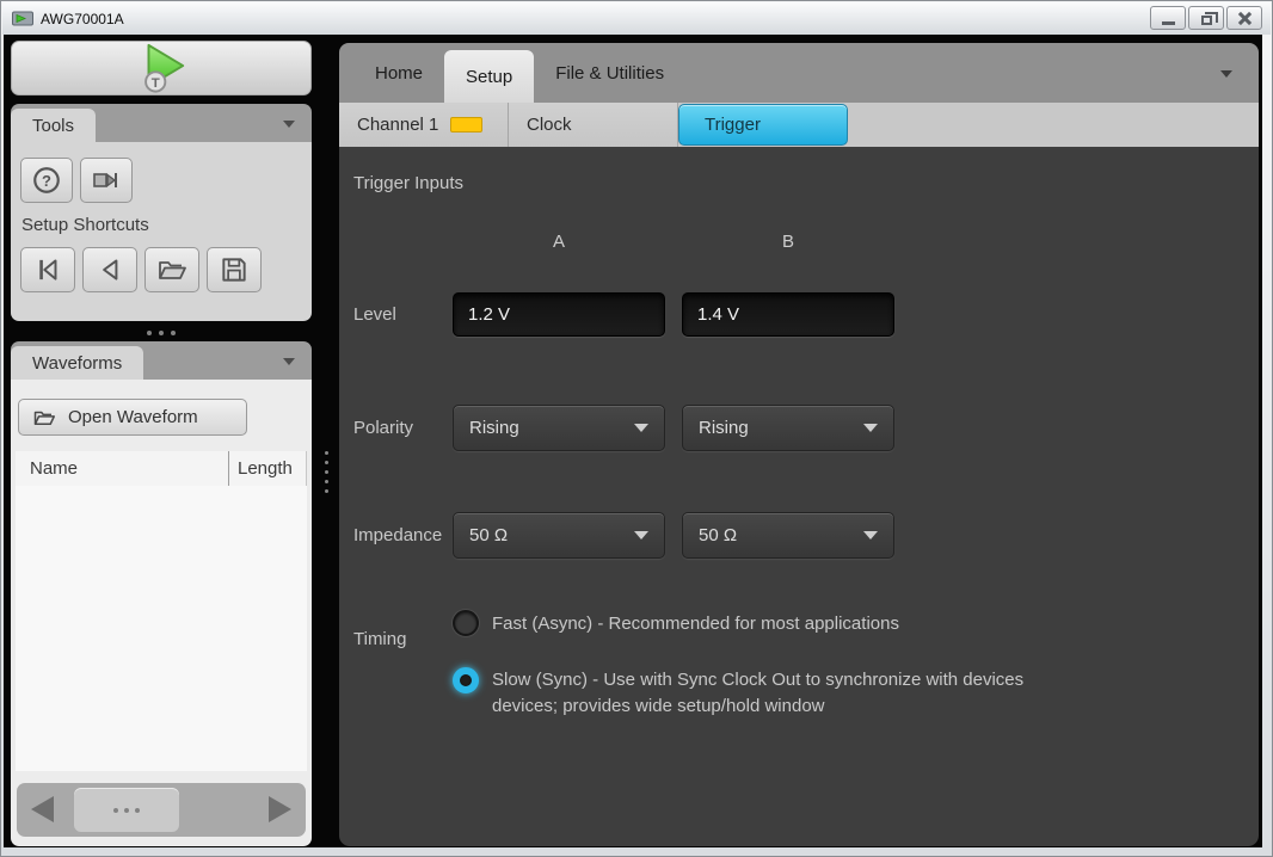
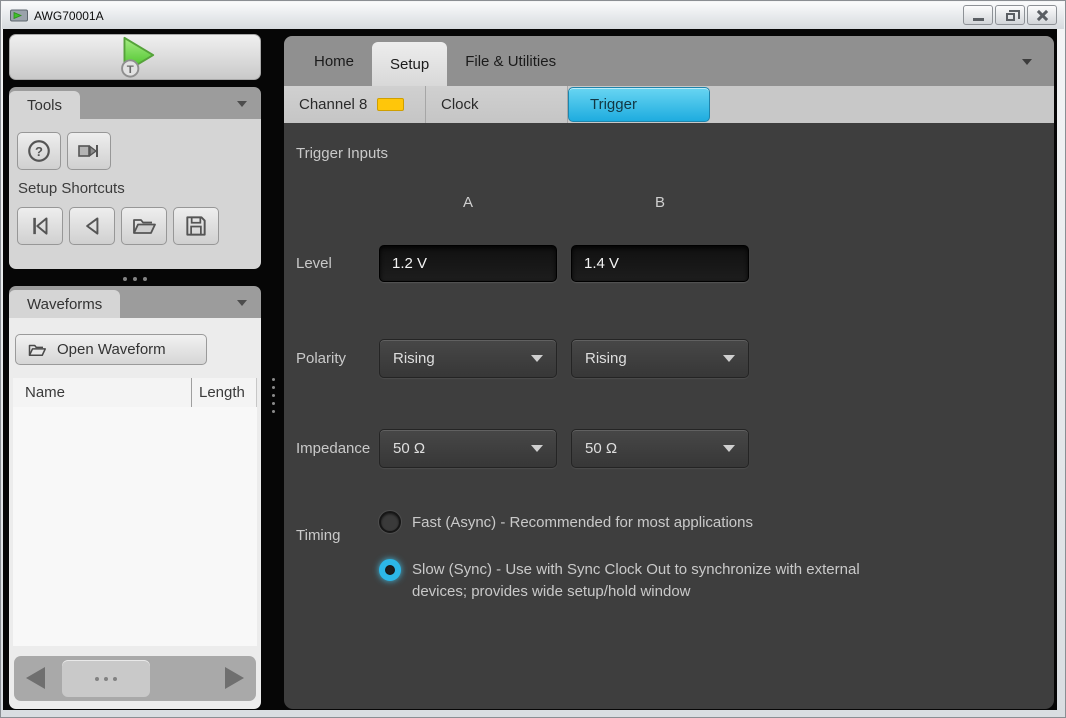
  AWG70001A
  T
  Tools
  ?
  Setup Shortcuts
  Waveforms
  Open Waveform
  Name
  Length
  Home
  Setup
  File & Utilities
- Channel 1
+ Channel 8
  Clock
  Trigger
  Trigger Inputs
  A
  B
  Level
  1.2 V
  1.4 V
  Polarity
  Rising
  Rising
  Impedance
  50 Ω
  50 Ω
  Timing
  Fast (Async) - Recommended for most applications
- Slow (Sync) - Use with Sync Clock Out to synchronize with devices devices; provides wide setup/hold window
+ Slow (Sync) - Use with Sync Clock Out to synchronize with external devices; provides wide setup/hold window
